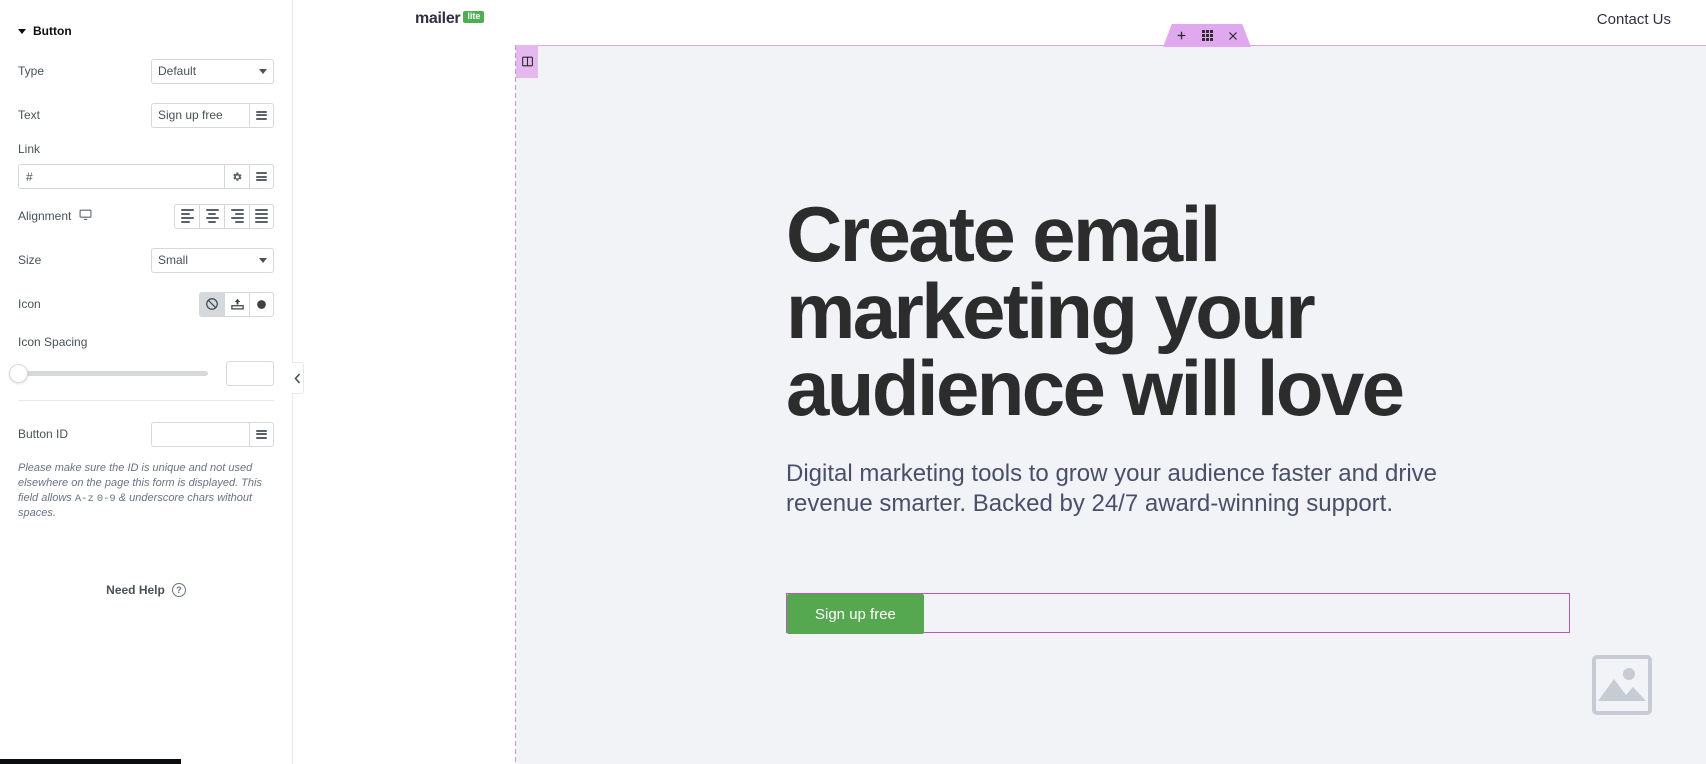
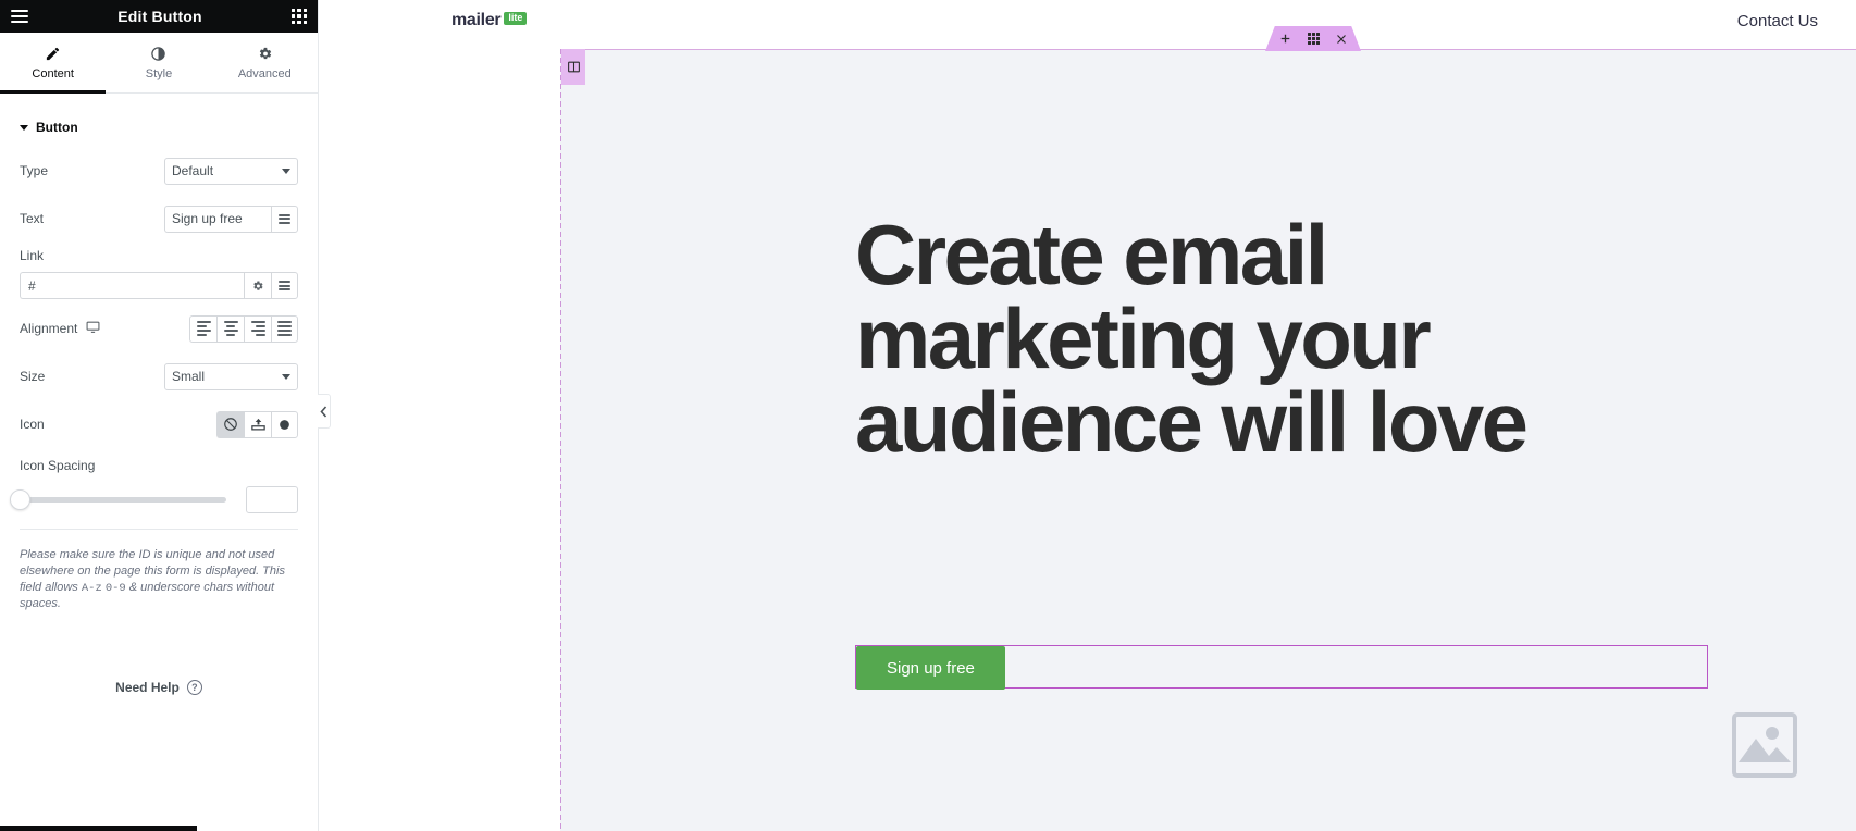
+ Edit Button
+ Content
+ Style
+ Advanced
  Button
  Type
  Default
  Text
  Sign up free
  Link
  #
  Alignment
  Size
  Small
  Icon
  Icon Spacing
- Button ID
  Please make sure the ID is unique and not used elsewhere on the page this form is displayed. This field allows A-z 0-9 & underscore chars without spaces.
  Need Help
  ?
  mailer
  lite
  Contact Us
  Create email marketing your audience will love
- Digital marketing tools to grow your audience faster and drive revenue smarter. Backed by 24/7 award-winning support.
  Sign up free
